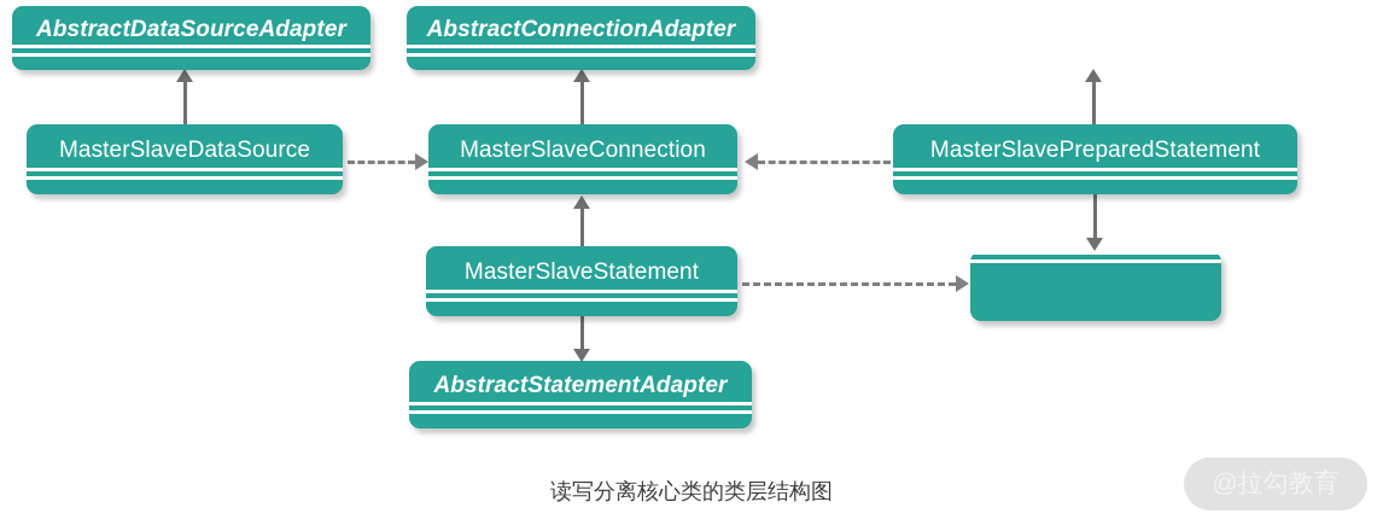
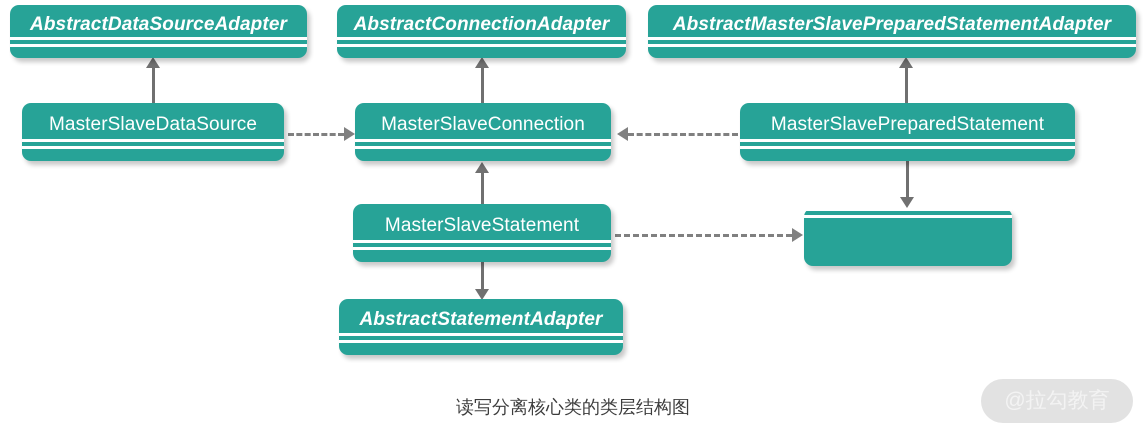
  AbstractDataSourceAdapter
  AbstractConnectionAdapter
+ AbstractMasterSlavePreparedStatementAdapter
  MasterSlaveDataSource
  MasterSlaveConnection
  MasterSlavePreparedStatement
  MasterSlaveStatement
  AbstractStatementAdapter
  读写分离核心类的类层结构图
